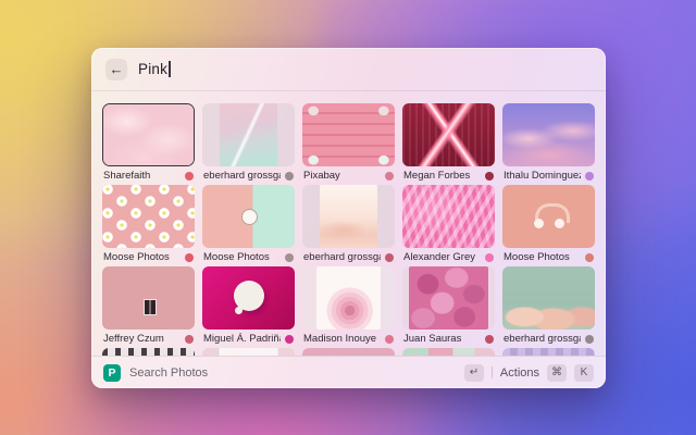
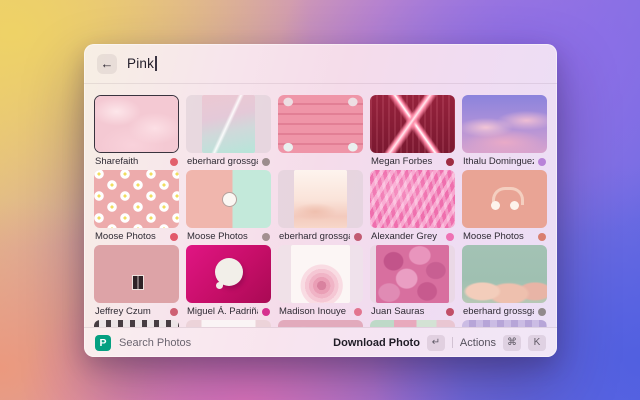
  ←
  Pink
  Sharefaith
  eberhard grossg
- Pixabay
  Megan Forbes
  Ithalu Domingue
  Moose Photos
  Moose Photos
  eberhard grossg
  Alexander Grey
  Moose Photos
  Jeffrey Czum
  Miguel Á. Padriñ
  Madison Inouye
  Juan Sauras
  eberhard grossg
  P
  Search Photos
+ Download Photo
  ↵
  Actions
  ⌘
  K
